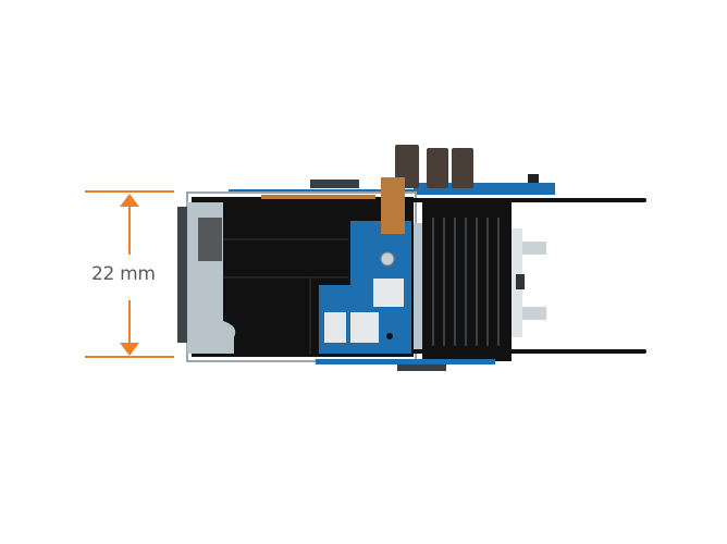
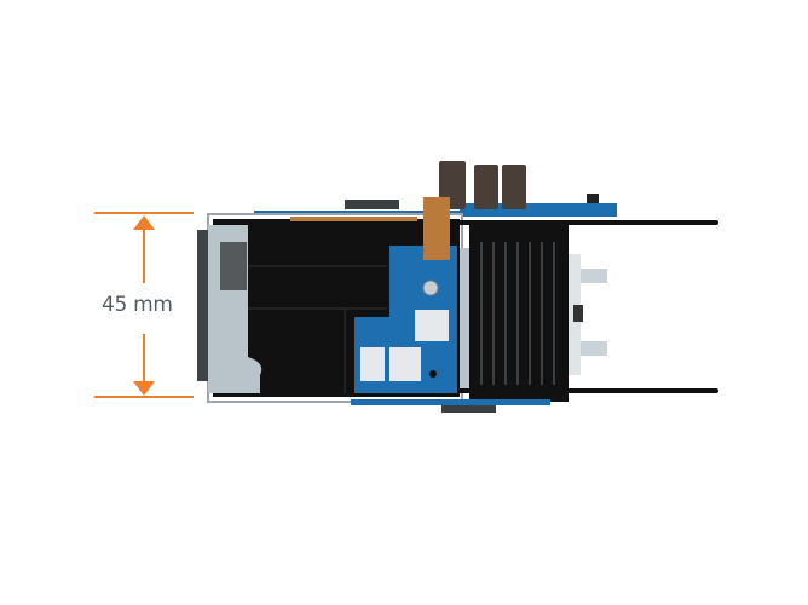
- 22 mm
+ 45 mm
